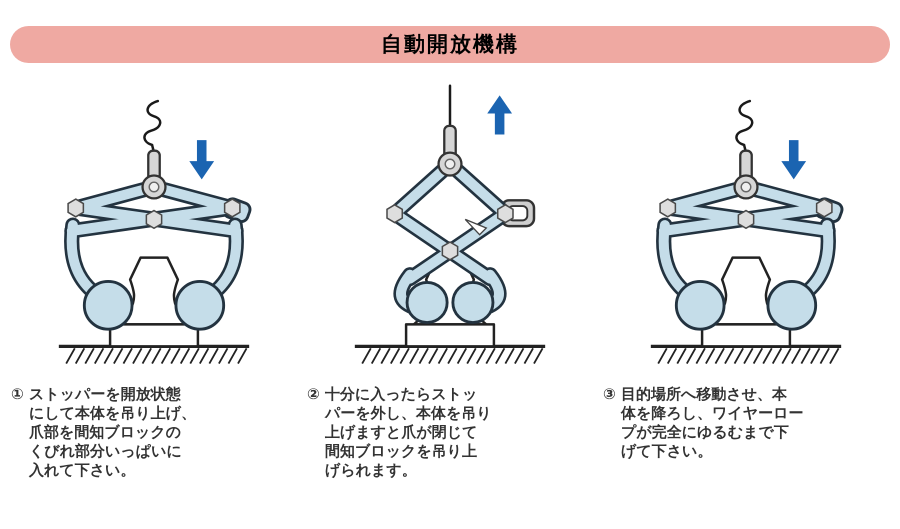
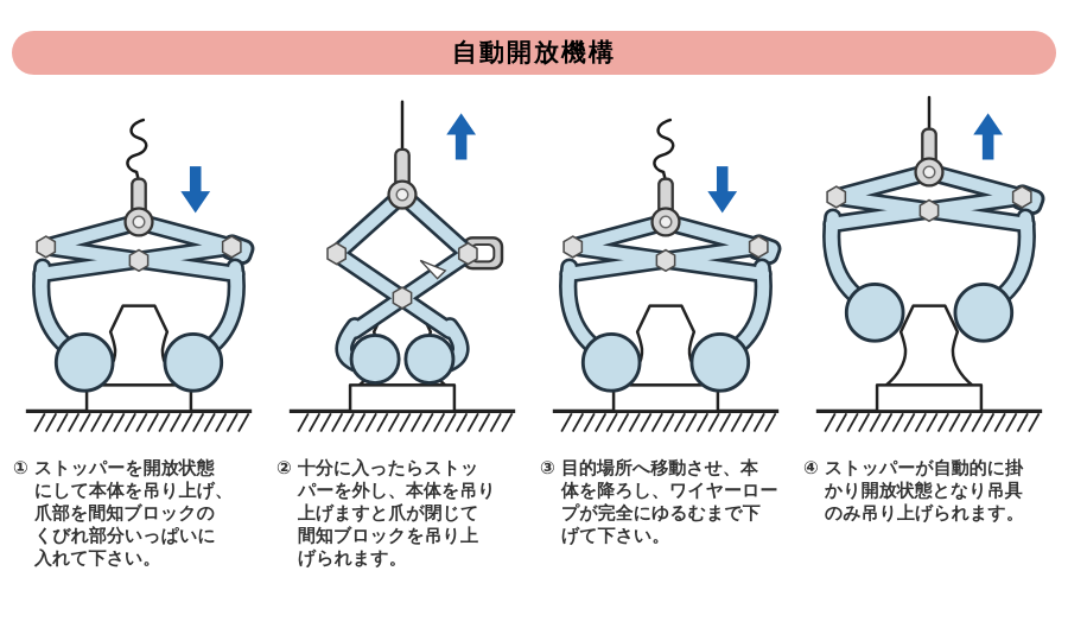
  自動開放機構
  ①
  ストッパーを開放状態
  にして本体を吊り上げ、
  爪部を間知ブロックの
  くびれ部分いっぱいに
  入れて下さい。
  ②
  十分に入ったらストッ
  パーを外し、本体を吊り
  上げますと爪が閉じて
  間知ブロックを吊り上
  げられます。
  ③
  目的場所へ移動させ、本
  体を降ろし、ワイヤーロー
  プが完全にゆるむまで下
  げて下さい。
+ ④
+ ストッパーが自動的に掛
+ かり開放状態となり吊具
+ のみ吊り上げられます。
